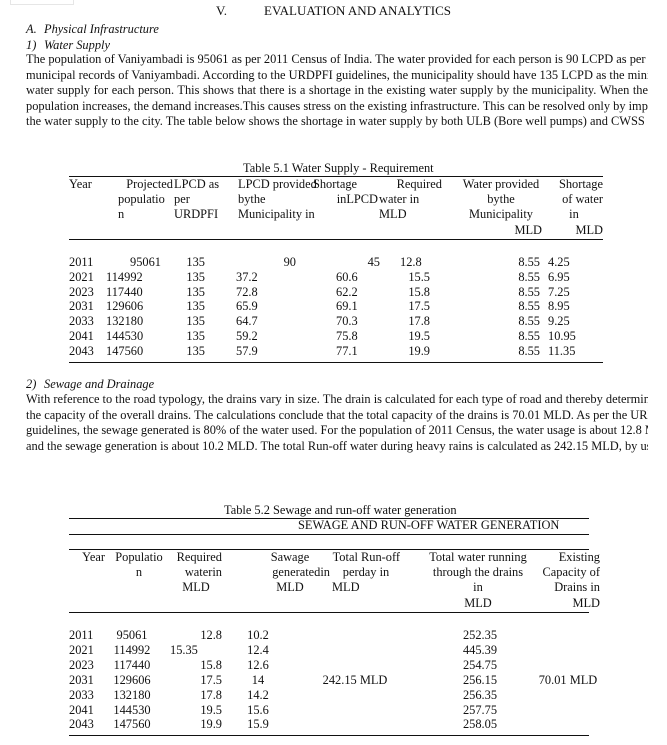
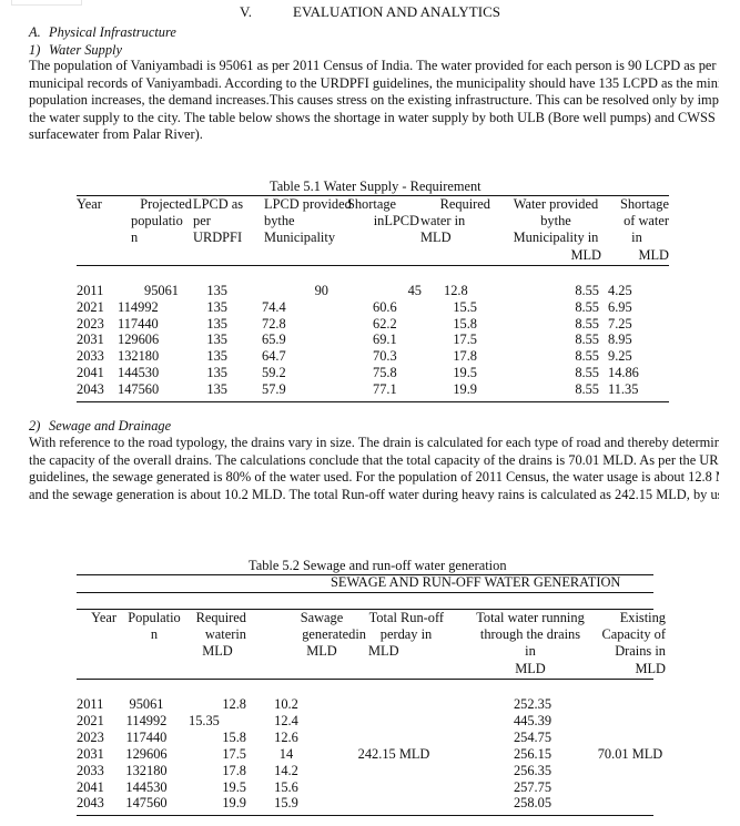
  V. EVALUATION AND ANALYTICS
  A. Physical Infrastructure
  1) Water Supply
  The population of Vaniyambadi is 95061 as per 2011 Census of India. The water provided for each person is 90 LCPD as per
  municipal records of Vaniyambadi. According to the URDPFI guidelines, the municipality should have 135 LCPD as the min
- water supply for each person. This shows that there is a shortage in the existing water supply by the municipality. When the
  population increases, the demand increases.This causes stress on the existing infrastructure. This can be resolved only by imp
  the water supply to the city. The table below shows the shortage in water supply by both ULB (Bore well pumps) and CWSS
+ surfacewater from Palar River).
  Table 5.1 Water Supply - Requirement
  Year
  Projected
  populatio
  n
  LPCD as
  per
  URDPFI
  LPCD provided
  bythe
- Municipality in
+ Municipality
  Shortage
  inLPCD
  Required
  water in
  MLD
  Water provided
  bythe
- Municipality
+ Municipality in
  MLD
  Shortage
  of water
  in
  MLD
  2011
  95061
  135
  90
  45
  12.8
  8.55
  4.25
  2021
  114992
  135
- 37.2
+ 74.4
  60.6
  15.5
  8.55
  6.95
  2023
  117440
  135
  72.8
  62.2
  15.8
  8.55
  7.25
  2031
  129606
  135
  65.9
  69.1
  17.5
  8.55
  8.95
  2033
  132180
  135
  64.7
  70.3
  17.8
  8.55
  9.25
  2041
  144530
  135
  59.2
  75.8
  19.5
  8.55
- 10.95
+ 14.86
  2043
  147560
  135
  57.9
  77.1
  19.9
  8.55
  11.35
  2) Sewage and Drainage
  With reference to the road typology, the drains vary in size. The drain is calculated for each type of road and thereby determin
  the capacity of the overall drains. The calculations conclude that the total capacity of the drains is 70.01 MLD. As per the UR
  guidelines, the sewage generated is 80% of the water used. For the population of 2011 Census, the water usage is about 12.8
  and the sewage generation is about 10.2 MLD. The total Run-off water during heavy rains is calculated as 242.15 MLD, by u
  Table 5.2 Sewage and run-off water generation
  SEWAGE AND RUN-OFF WATER GENERATION
  Year
  Populatio
  n
  Required
  waterin
  MLD
  Sawage
  generatedin
  MLD
  Total Run-off
  perday in
  MLD
  Total water running
  through the drains
  in
  MLD
  Existing
  Capacity of
  Drains in
  MLD
  2011
  95061
  12.8
  10.2
  252.35
  2021
  114992
  15.35
  12.4
  445.39
  2023
  117440
  15.8
  12.6
  254.75
  2031
  129606
  17.5
  14
  242.15 MLD
  256.15
  70.01 MLD
  2033
  132180
  17.8
  14.2
  256.35
  2041
  144530
  19.5
  15.6
  257.75
  2043
  147560
  19.9
  15.9
  258.05
